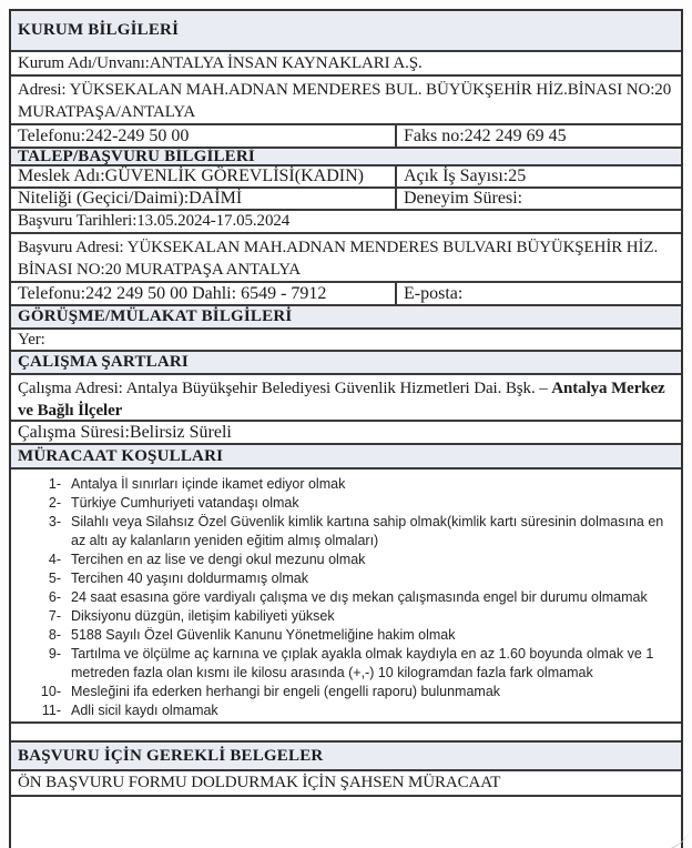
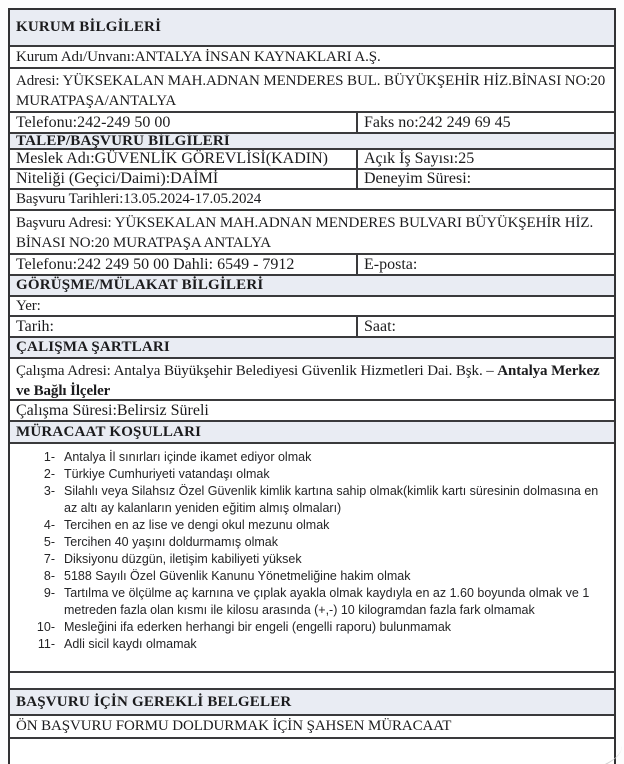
  KURUM BİLGİLERİ
  Kurum Adı/Unvanı:
  ANTALYA İNSAN KAYNAKLARI A.Ş.
  Adresi: YÜKSEKALAN MAH.ADNAN MENDERES BUL. BÜYÜKŞEHİR HİZ.BİNASI NO:20 MURATPAŞA/ANTALYA
  Telefonu:
  242-249 50 00
  Faks no:
  242 249 69 45
  TALEP/BAŞVURU BİLGİLERİ
  Meslek Adı:
  GÜVENLİK GÖREVLİSİ(KADIN)
  Açık İş Sayısı:
  25
  Niteliği (Geçici/Daimi):
  DAİMİ
  Deneyim Süresi:
  Başvuru Tarihleri:
  13.05.2024-17.05.2024
  Başvuru Adresi: YÜKSEKALAN MAH.ADNAN MENDERES BULVARI BÜYÜKŞEHİR HİZ. BİNASI NO:20 MURATPAŞA ANTALYA
  Telefonu:
  242 249 50 00 Dahli: 6549 - 7912
  E-posta:
  GÖRÜŞME/MÜLAKAT BİLGİLERİ
  Yer:
+ Tarih:
+ Saat:
  ÇALIŞMA ŞARTLARI
  Çalışma Adresi: Antalya Büyükşehir Belediyesi Güvenlik Hizmetleri Dai. Bşk. – Antalya Merkez ve Bağlı İlçeler
  Çalışma Süresi:
  Belirsiz Süreli
  MÜRACAAT KOŞULLARI
  1-
  Antalya İl sınırları içinde ikamet ediyor olmak
  2-
  Türkiye Cumhuriyeti vatandaşı olmak
  3-
  Silahlı veya Silahsız Özel Güvenlik kimlik kartına sahip olmak(kimlik kartı süresinin dolmasına en az altı ay kalanların yeniden eğitim almış olmaları)
  4-
  Tercihen en az lise ve dengi okul mezunu olmak
  5-
  Tercihen 40 yaşını doldurmamış olmak
- 6-
- 24 saat esasına göre vardiyalı çalışma ve dış mekan çalışmasında engel bir durumu olmamak
  7-
  Diksiyonu düzgün, iletişim kabiliyeti yüksek
  8-
  5188 Sayılı Özel Güvenlik Kanunu Yönetmeliğine hakim olmak
  9-
  Tartılma ve ölçülme aç karnına ve çıplak ayakla olmak kaydıyla en az 1.60 boyunda olmak ve 1 metreden fazla olan kısmı ile kilosu arasında (+,-) 10 kilogramdan fazla fark olmamak
  10-
  Mesleğini ifa ederken herhangi bir engeli (engelli raporu) bulunmamak
  11-
  Adli sicil kaydı olmamak
  BAŞVURU İÇİN GEREKLİ BELGELER
  ÖN BAŞVURU FORMU DOLDURMAK İÇİN ŞAHSEN MÜRACAAT
